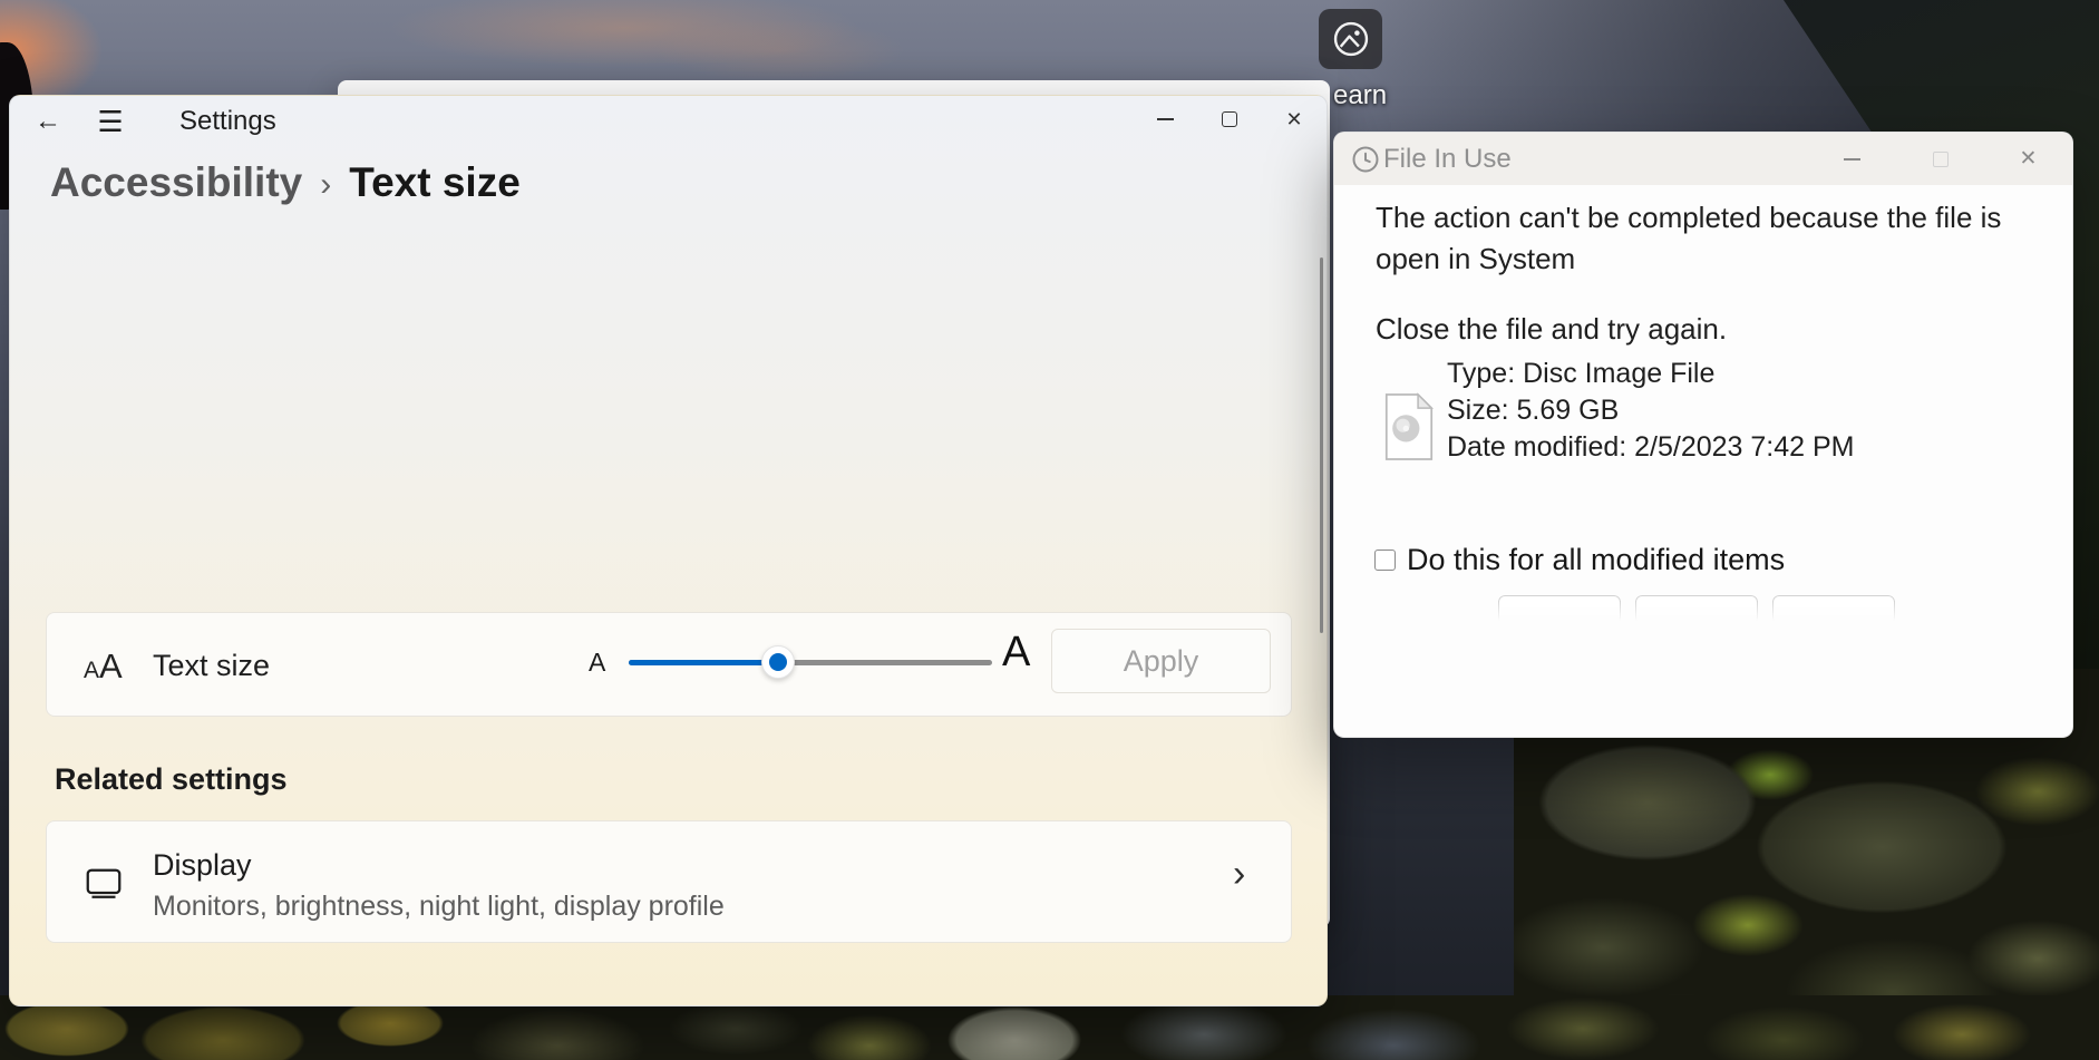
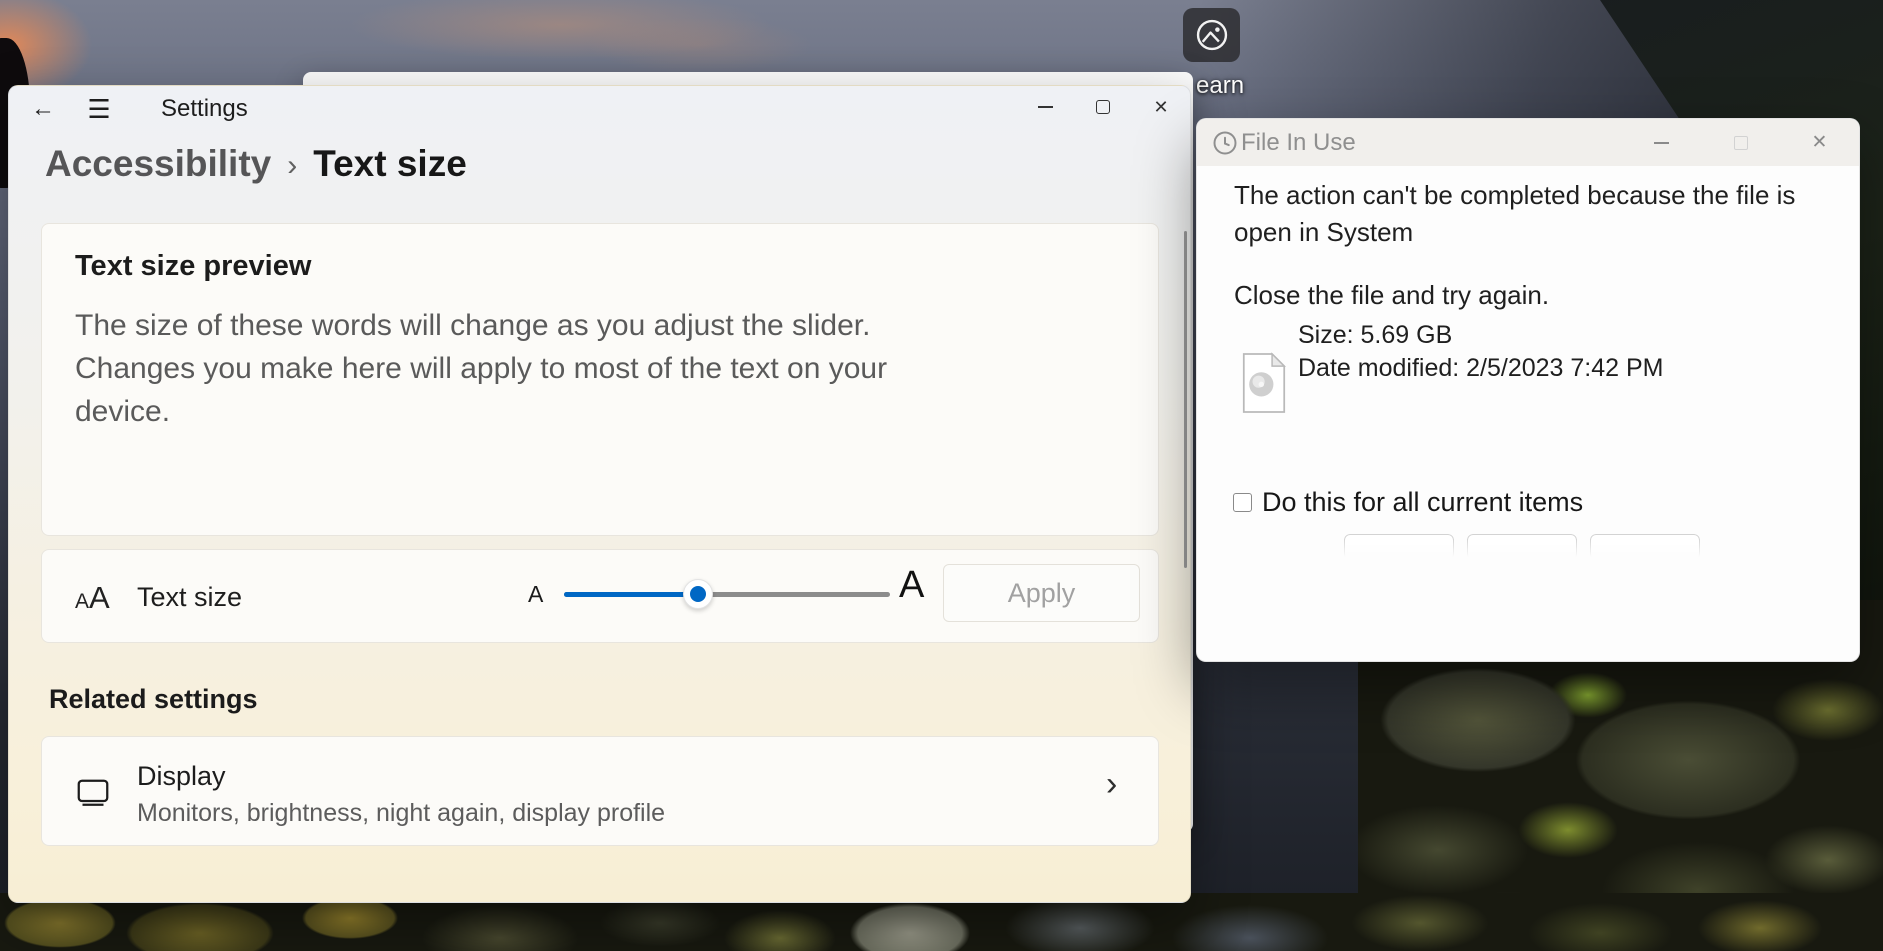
  earn
  ←
  ☰
  Settings
  ✕
  Accessibility
  ›
  Text size
+ Text size preview
+ The size of these words will change as you adjust the slider. Changes you make here will apply to most of the text on your device.
  A
  A
  Text size
  A
  A
  Apply
  Related settings
  Display
- Monitors, brightness, night light, display profile
+ Monitors, brightness, night again, display profile
  ›
  File In Use
  ✕
  The action can't be completed because the file is open in System
  Close the file and try again.
- Type: Disc Image File
  Size: 5.69 GB
  Date modified: 2/5/2023 7:42 PM
- Do this for all modified items
+ Do this for all current items
